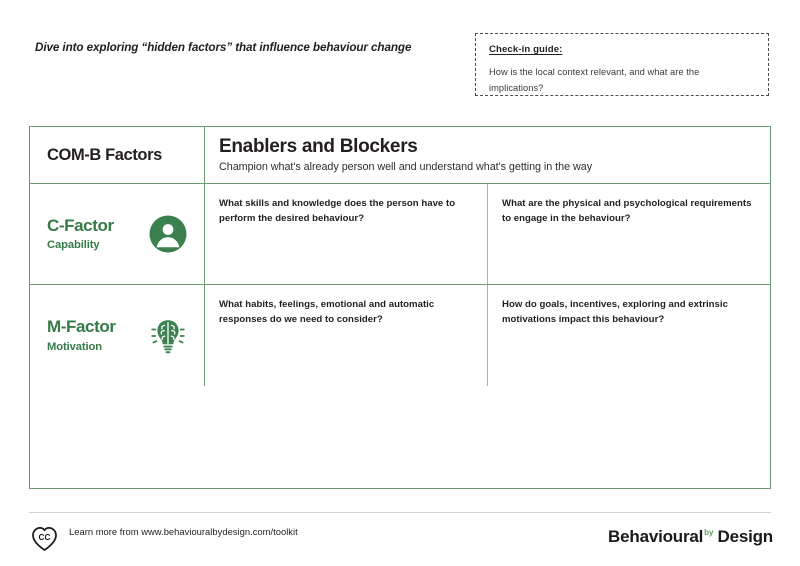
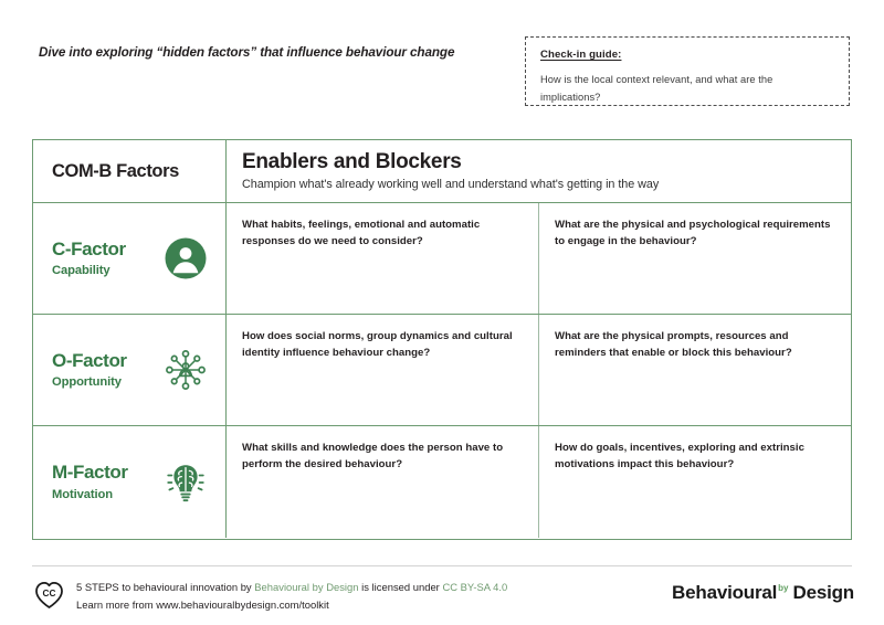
  Dive into exploring “hidden factors” that influence behaviour change
  Check-in guide:
  How is the local context relevant, and what are the implications?
  COM-B Factors
  Enablers and Blockers
- Champion what's already person well and understand what's getting in the way
+ Champion what's already working well and understand what's getting in the way
  C-Factor
  Capability
- What skills and knowledge does the person have to perform the desired behaviour?
+ What habits, feelings, emotional and automatic responses do we need to consider?
  What are the physical and psychological requirements to engage in the behaviour?
+ O-Factor
+ Opportunity
+ How does social norms, group dynamics and cultural identity influence behaviour change?
+ What are the physical prompts, resources and reminders that enable or block this behaviour?
  M-Factor
  Motivation
- What habits, feelings, emotional and automatic responses do we need to consider?
+ What skills and knowledge does the person have to perform the desired behaviour?
  How do goals, incentives, exploring and extrinsic motivations impact this behaviour?
  CC
+ 5 STEPS to behavioural innovation by Behavioural by Design is licensed under CC BY-SA 4.0
  Learn more from www.behaviouralbydesign.com/toolkit
  Behaviouralby Design
